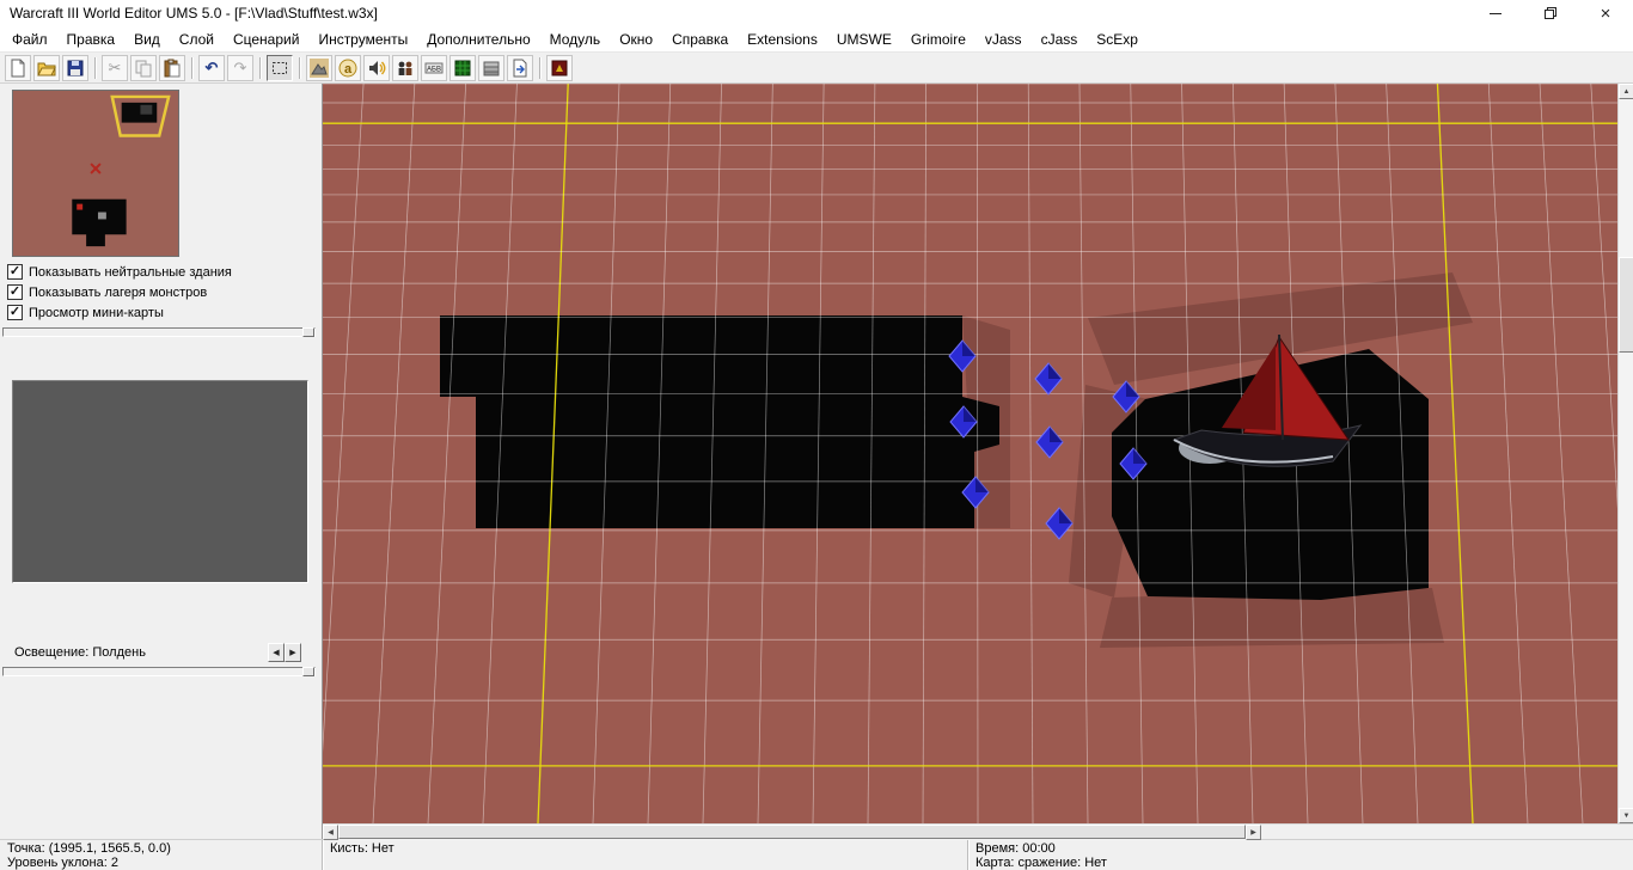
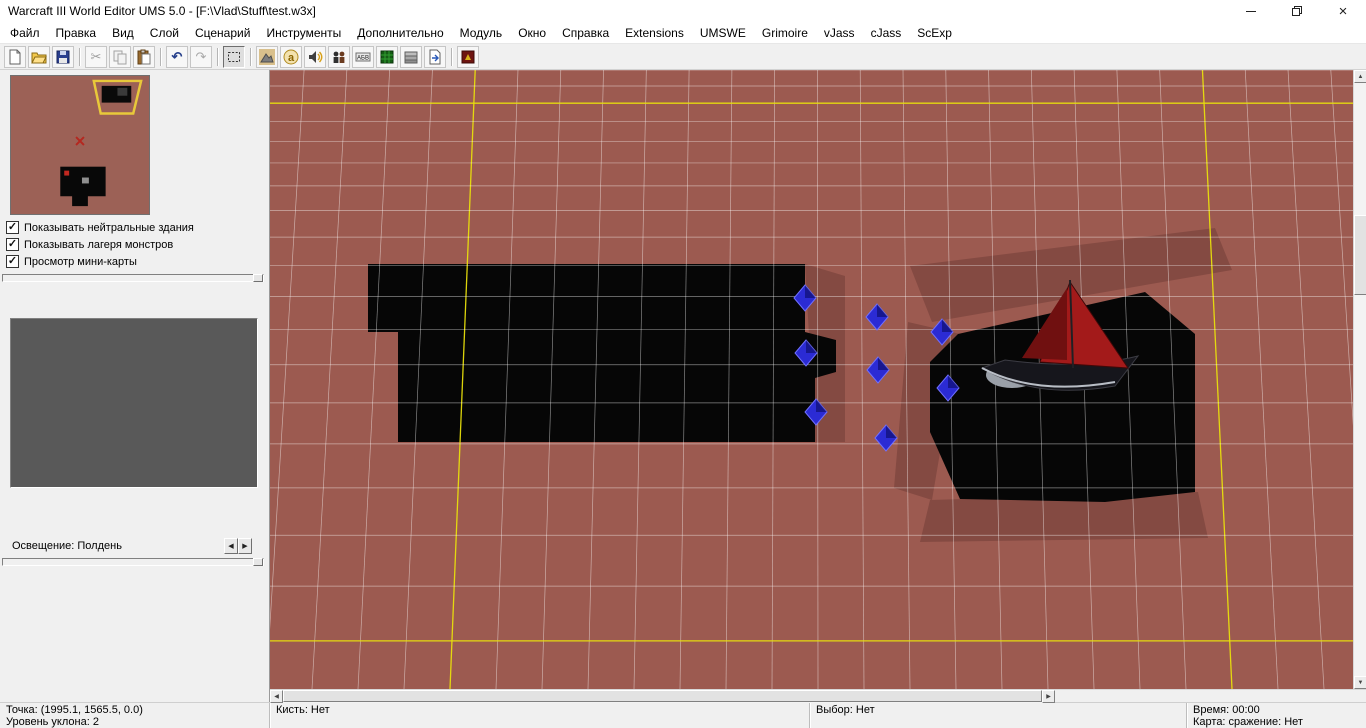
  Warcraft III World Editor UMS 5.0 - [F:\Vlad\Stuff\test.w3x]
  ×
  Файл
  Правка
  Вид
  Слой
  Сценарий
  Инструменты
  Дополнительно
  Модуль
  Окно
  Справка
  Extensions
  UMSWE
  Grimoire
  vJass
  cJass
  ScExp
  ✂
  ↶
  ↷
  a
  ✓
  Показывать нейтральные здания
  ✓
  Показывать лагеря монстров
  ✓
  Просмотр мини-карты
  Освещение: Полдень
  Точка: (1995.1, 1565.5, 0.0)
  Уровень уклона: 2
  Кисть: Нет
+ Выбор: Нет
  Время: 00:00
  Карта: сражение: Нет
